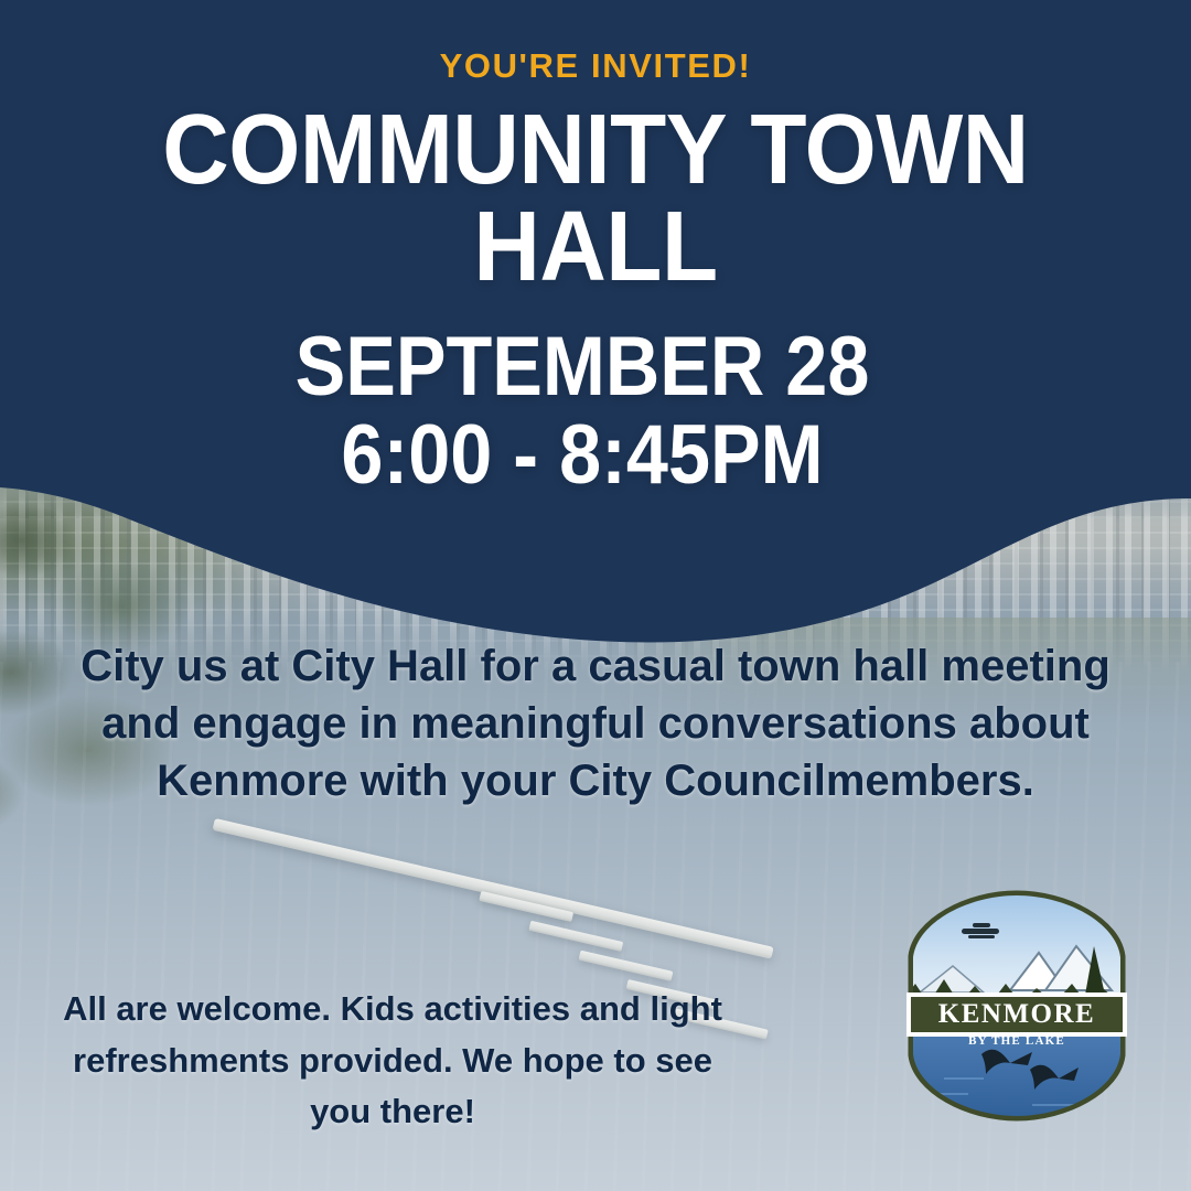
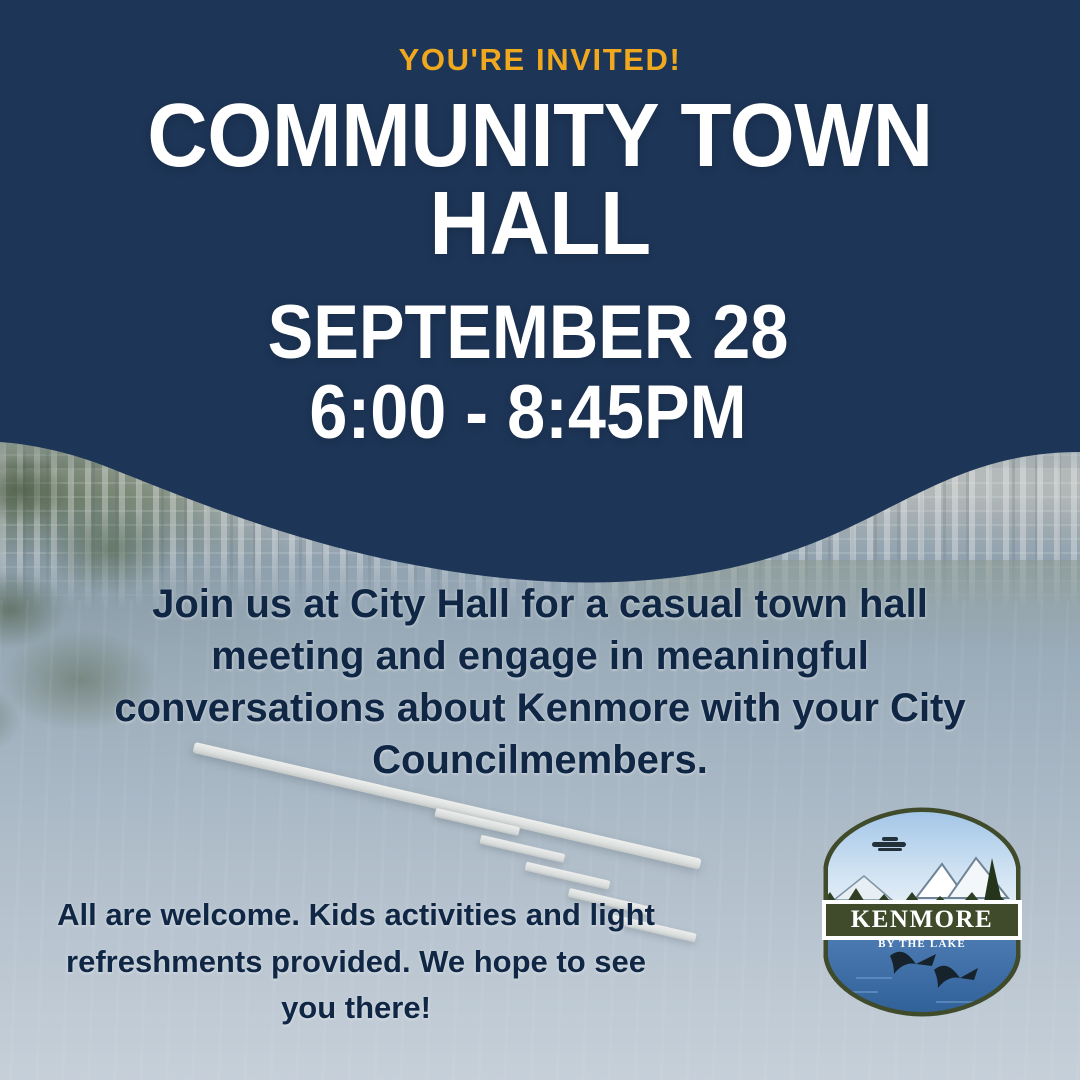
  YOU'RE INVITED!
  COMMUNITY TOWN HALL
  SEPTEMBER 28
  6:00 - 8:45PM
- City us at City Hall for a casual town hall meeting and engage in meaningful conversations about Kenmore with your City Councilmembers.
+ Join us at City Hall for a casual town hall meeting and engage in meaningful conversations about Kenmore with your City Councilmembers.
  All are welcome. Kids activities and light refreshments provided. We hope to see you there!
  KENMORE
  BY THE LAKE
